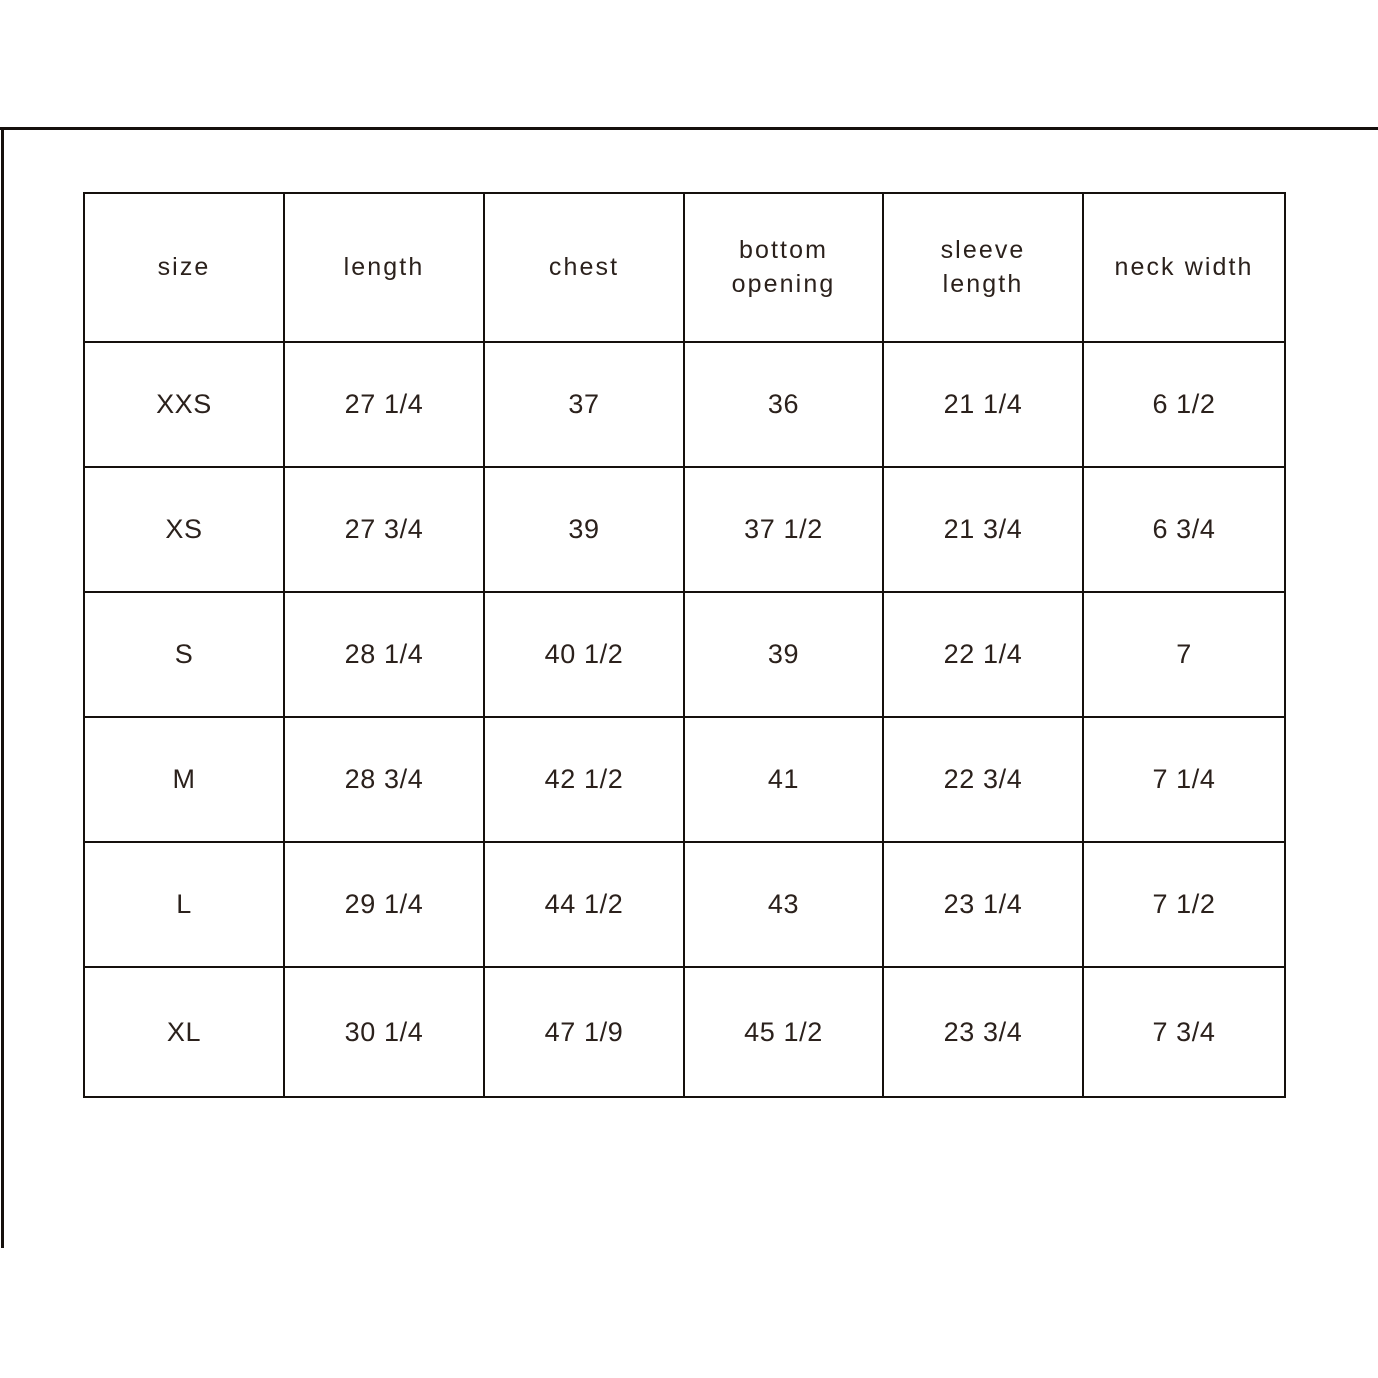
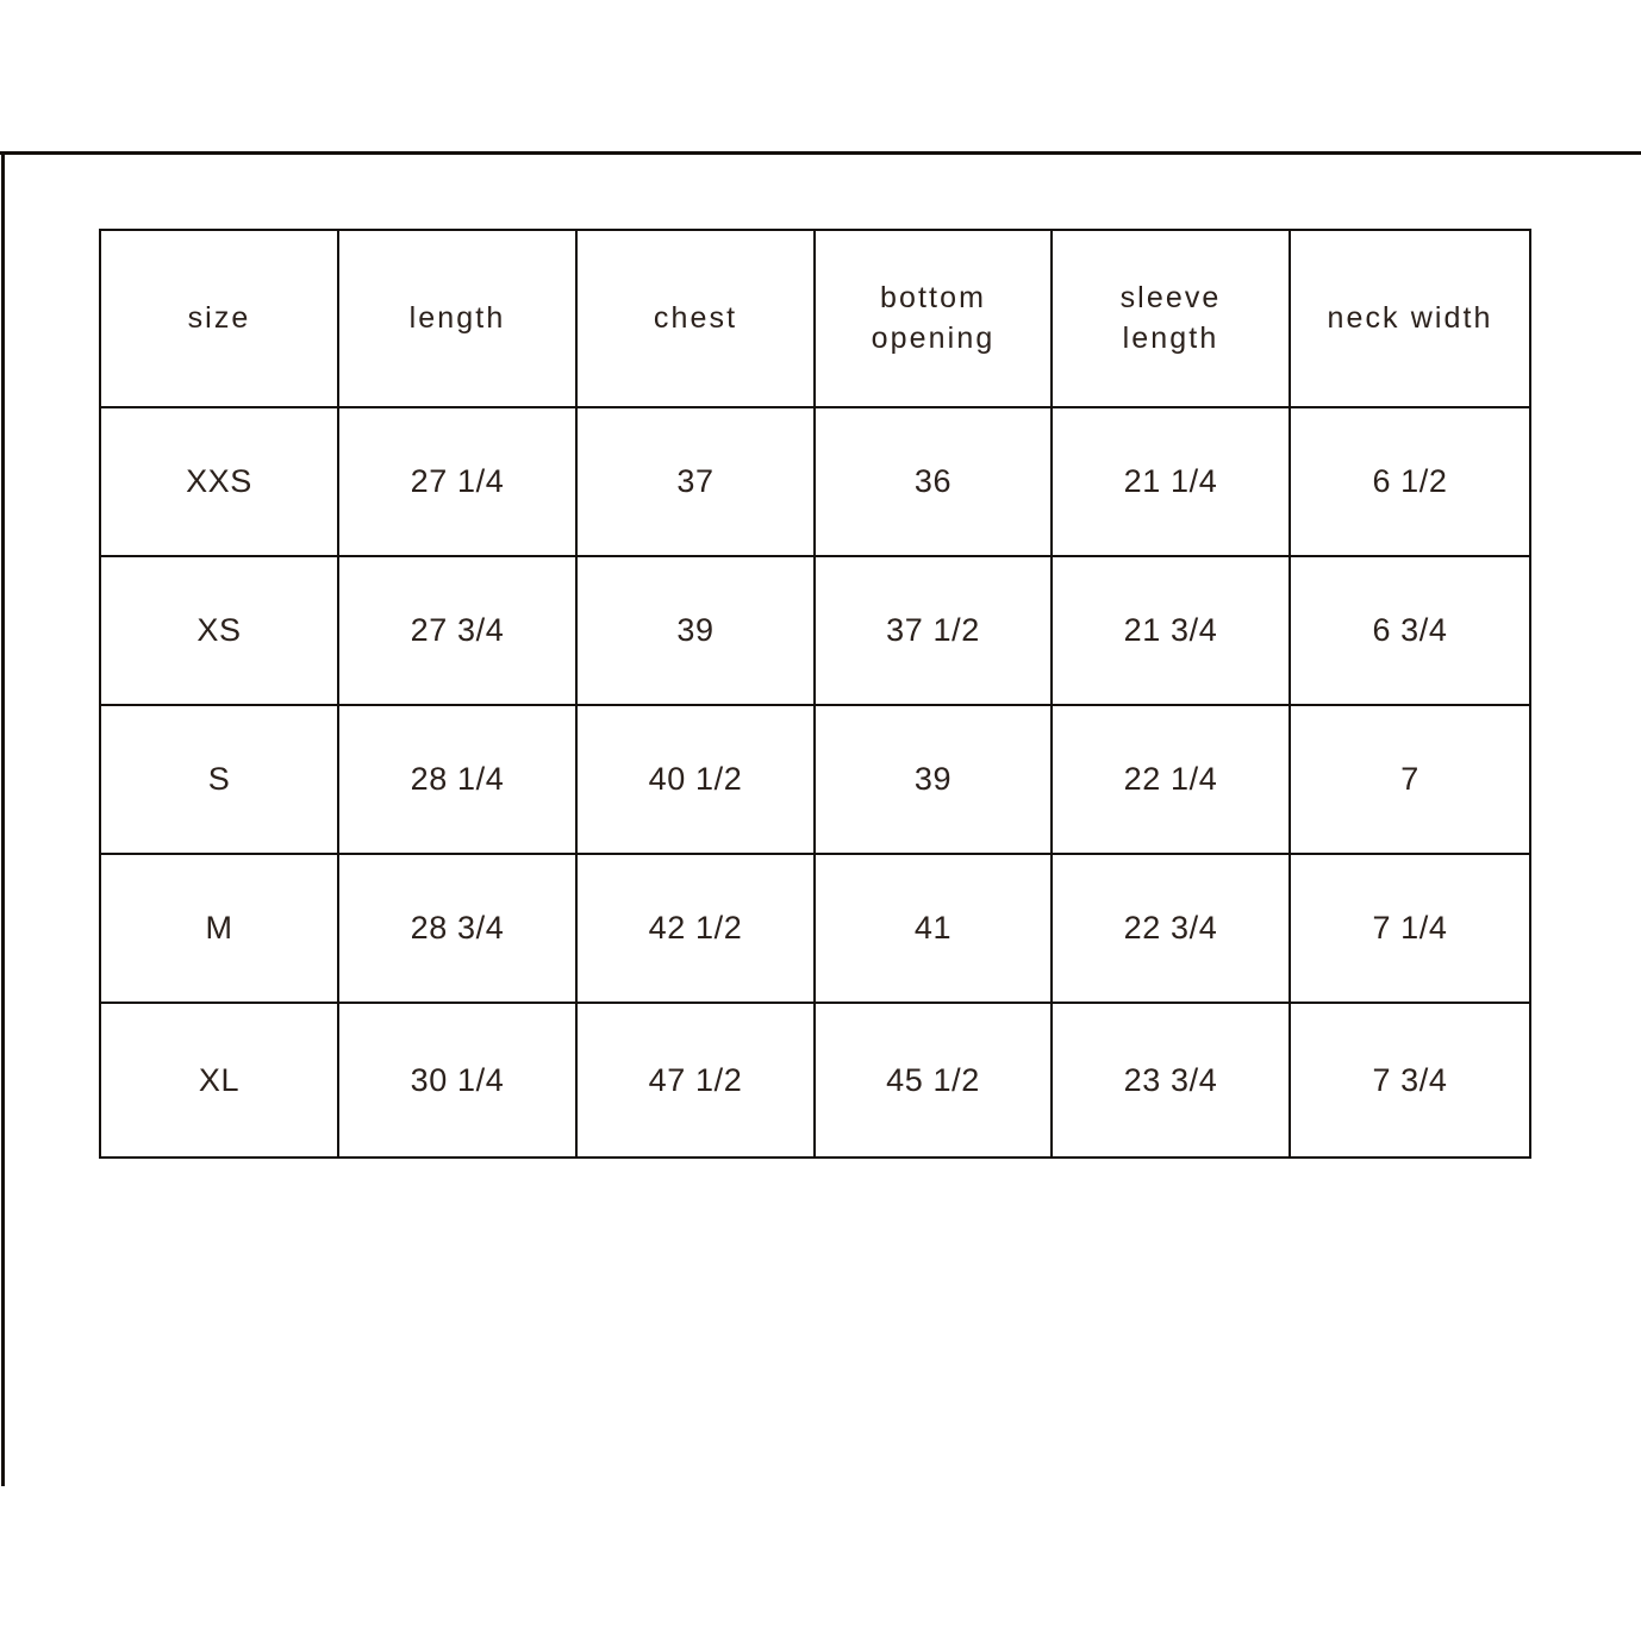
  size	length	chest	bottom opening	sleeve length	neck width
  XXS	27 1/4	37	36	21 1/4	6 1/2
  XS	27 3/4	39	37 1/2	21 3/4	6 3/4
  S	28 1/4	40 1/2	39	22 1/4	7
  M	28 3/4	42 1/2	41	22 3/4	7 1/4
- L	29 1/4	44 1/2	43	23 1/4	7 1/2
- XL	30 1/4	47 1/9	45 1/2	23 3/4	7 3/4
+ XL	30 1/4	47 1/2	45 1/2	23 3/4	7 3/4
